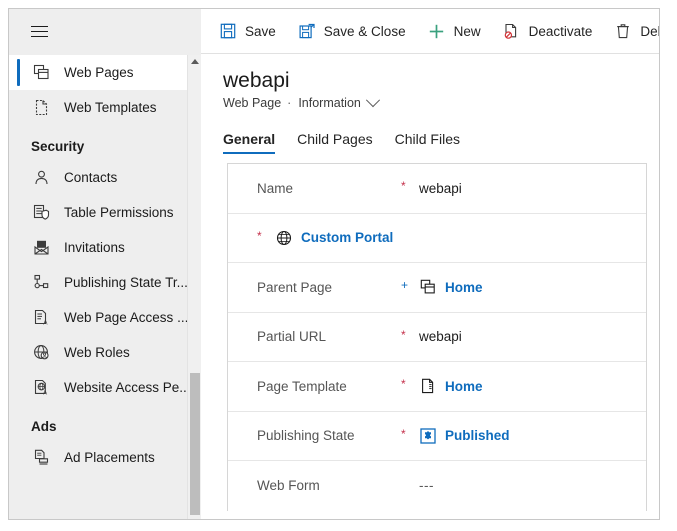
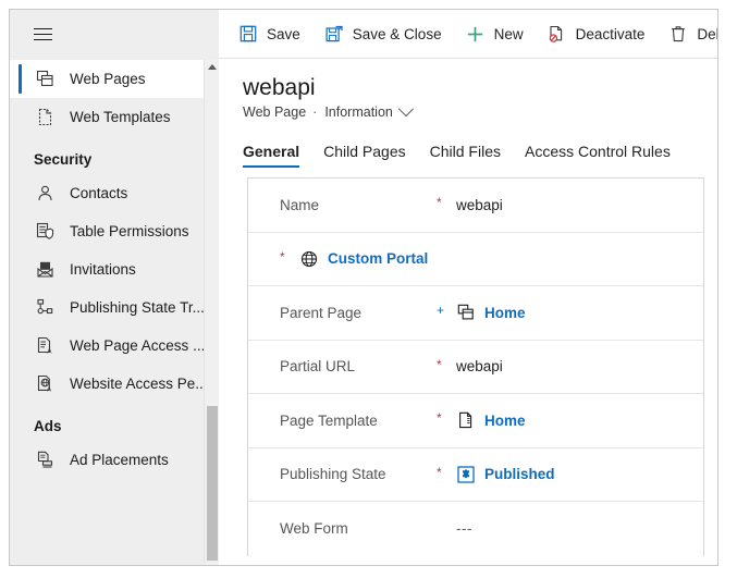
  Web Pages
  Web Templates
  Security
  Contacts
  Table Permissions
  Invitations
  Publishing State Tr...
  Web Page Access ..
- Web Roles
  Website Access Pe..
  Ads
  Ad Placements
  Save
  Save & Close
  New
  Deactivate
  webapi
  Web Page
  ·
  Information
  General
  Child Pages
  Child Files
+ Access Control Rules
  Name
  *
  webapi
  *
  Custom Portal
  Parent Page
  +
  Home
  Partial URL
  *
  webapi
  Page Template
  *
  Home
  Publishing State
  *
  Published
  Web Form
  ---
